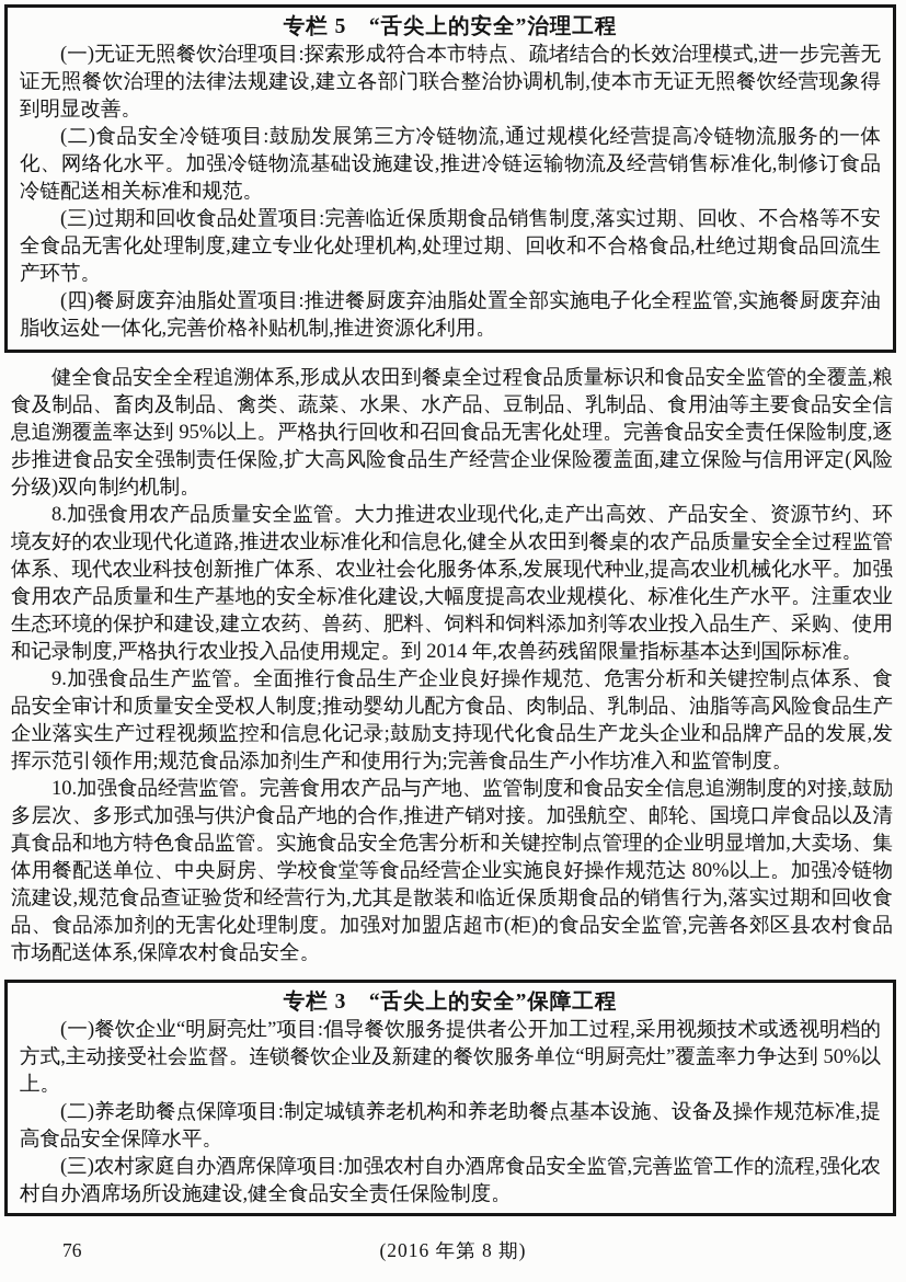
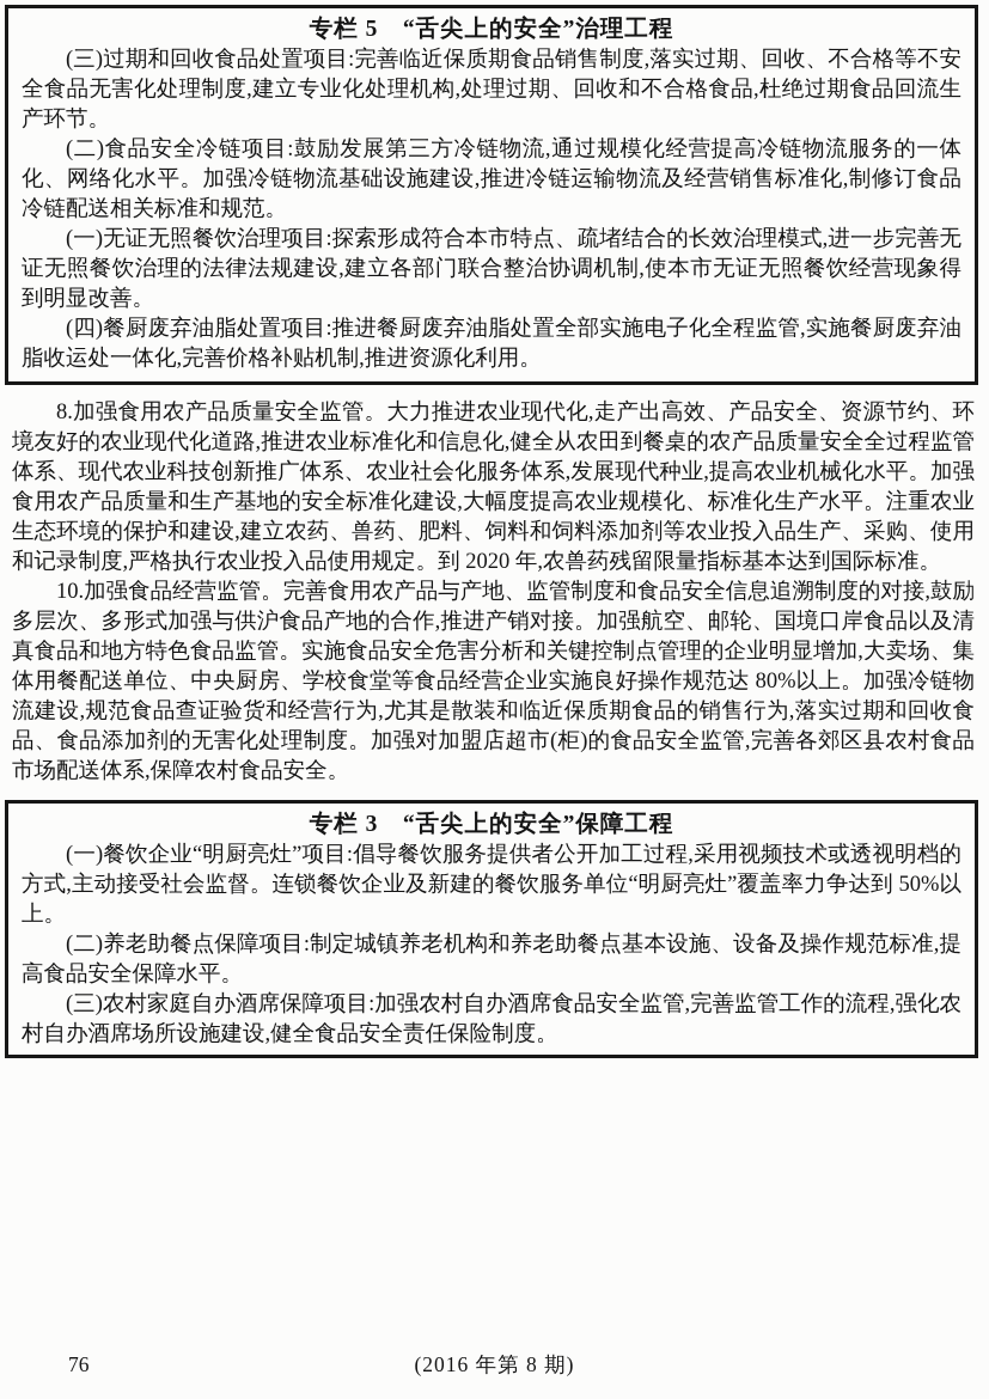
  专栏 5 “舌尖上的安全”治理工程
- (一)无证无照餐饮治理项目:探索形成符合本市特点、疏堵结合的长效治理模式,进一步完善无证无照餐饮治理的法律法规建设,建立各部门联合整治协调机制,使本市无证无照餐饮经营现象得到明显改善。
+ (三)过期和回收食品处置项目:完善临近保质期食品销售制度,落实过期、回收、不合格等不安全食品无害化处理制度,建立专业化处理机构,处理过期、回收和不合格食品,杜绝过期食品回流生产环节。
  (二)食品安全冷链项目:鼓励发展第三方冷链物流,通过规模化经营提高冷链物流服务的一体化、网络化水平。加强冷链物流基础设施建设,推进冷链运输物流及经营销售标准化,制修订食品冷链配送相关标准和规范。
- (三)过期和回收食品处置项目:完善临近保质期食品销售制度,落实过期、回收、不合格等不安全食品无害化处理制度,建立专业化处理机构,处理过期、回收和不合格食品,杜绝过期食品回流生产环节。
+ (一)无证无照餐饮治理项目:探索形成符合本市特点、疏堵结合的长效治理模式,进一步完善无证无照餐饮治理的法律法规建设,建立各部门联合整治协调机制,使本市无证无照餐饮经营现象得到明显改善。
  (四)餐厨废弃油脂处置项目:推进餐厨废弃油脂处置全部实施电子化全程监管,实施餐厨废弃油脂收运处一体化,完善价格补贴机制,推进资源化利用。
- 健全食品安全全程追溯体系,形成从农田到餐桌全过程食品质量标识和食品安全监管的全覆盖,粮食及制品、畜肉及制品、禽类、蔬菜、水果、水产品、豆制品、乳制品、食用油等主要食品安全信息追溯覆盖率达到 95%以上。严格执行回收和召回食品无害化处理。完善食品安全责任保险制度,逐步推进食品安全强制责任保险,扩大高风险食品生产经营企业保险覆盖面,建立保险与信用评定(风险分级)双向制约机制。
- 8.加强食用农产品质量安全监管。大力推进农业现代化,走产出高效、产品安全、资源节约、环境友好的农业现代化道路,推进农业标准化和信息化,健全从农田到餐桌的农产品质量安全全过程监管体系、现代农业科技创新推广体系、农业社会化服务体系,发展现代种业,提高农业机械化水平。加强食用农产品质量和生产基地的安全标准化建设,大幅度提高农业规模化、标准化生产水平。注重农业生态环境的保护和建设,建立农药、兽药、肥料、饲料和饲料添加剂等农业投入品生产、采购、使用和记录制度,严格执行农业投入品使用规定。到 2014 年,农兽药残留限量指标基本达到国际标准。
+ 8.加强食用农产品质量安全监管。大力推进农业现代化,走产出高效、产品安全、资源节约、环境友好的农业现代化道路,推进农业标准化和信息化,健全从农田到餐桌的农产品质量安全全过程监管体系、现代农业科技创新推广体系、农业社会化服务体系,发展现代种业,提高农业机械化水平。加强食用农产品质量和生产基地的安全标准化建设,大幅度提高农业规模化、标准化生产水平。注重农业生态环境的保护和建设,建立农药、兽药、肥料、饲料和饲料添加剂等农业投入品生产、采购、使用和记录制度,严格执行农业投入品使用规定。到 2020 年,农兽药残留限量指标基本达到国际标准。
- 9.加强食品生产监管。全面推行食品生产企业良好操作规范、危害分析和关键控制点体系、食品安全审计和质量安全受权人制度;推动婴幼儿配方食品、肉制品、乳制品、油脂等高风险食品生产企业落实生产过程视频监控和信息化记录;鼓励支持现代化食品生产龙头企业和品牌产品的发展,发挥示范引领作用;规范食品添加剂生产和使用行为;完善食品生产小作坊准入和监管制度。
  10.加强食品经营监管。完善食用农产品与产地、监管制度和食品安全信息追溯制度的对接,鼓励多层次、多形式加强与供沪食品产地的合作,推进产销对接。加强航空、邮轮、国境口岸食品以及清真食品和地方特色食品监管。实施食品安全危害分析和关键控制点管理的企业明显增加,大卖场、集体用餐配送单位、中央厨房、学校食堂等食品经营企业实施良好操作规范达 80%以上。加强冷链物流建设,规范食品查证验货和经营行为,尤其是散装和临近保质期食品的销售行为,落实过期和回收食品、食品添加剂的无害化处理制度。加强对加盟店超市(柜)的食品安全监管,完善各郊区县农村食品市场配送体系,保障农村食品安全。
  专栏 3 “舌尖上的安全”保障工程
  (一)餐饮企业“明厨亮灶”项目:倡导餐饮服务提供者公开加工过程,采用视频技术或透视明档的方式,主动接受社会监督。连锁餐饮企业及新建的餐饮服务单位“明厨亮灶”覆盖率力争达到 50%以上。
  (二)养老助餐点保障项目:制定城镇养老机构和养老助餐点基本设施、设备及操作规范标准,提高食品安全保障水平。
  (三)农村家庭自办酒席保障项目:加强农村自办酒席食品安全监管,完善监管工作的流程,强化农村自办酒席场所设施建设,健全食品安全责任保险制度。
  (2016 年第 8 期)
  76
